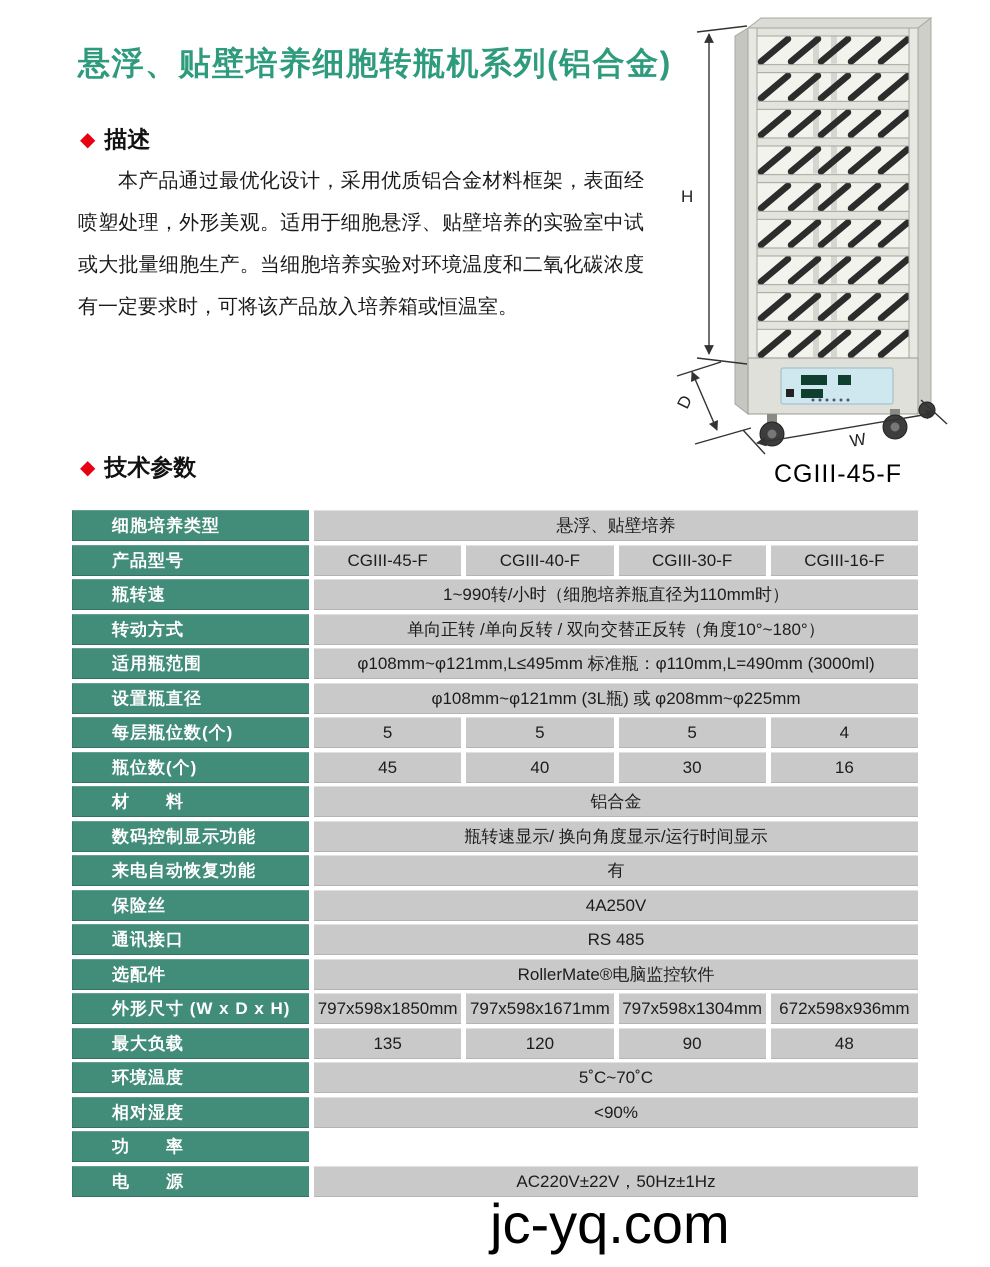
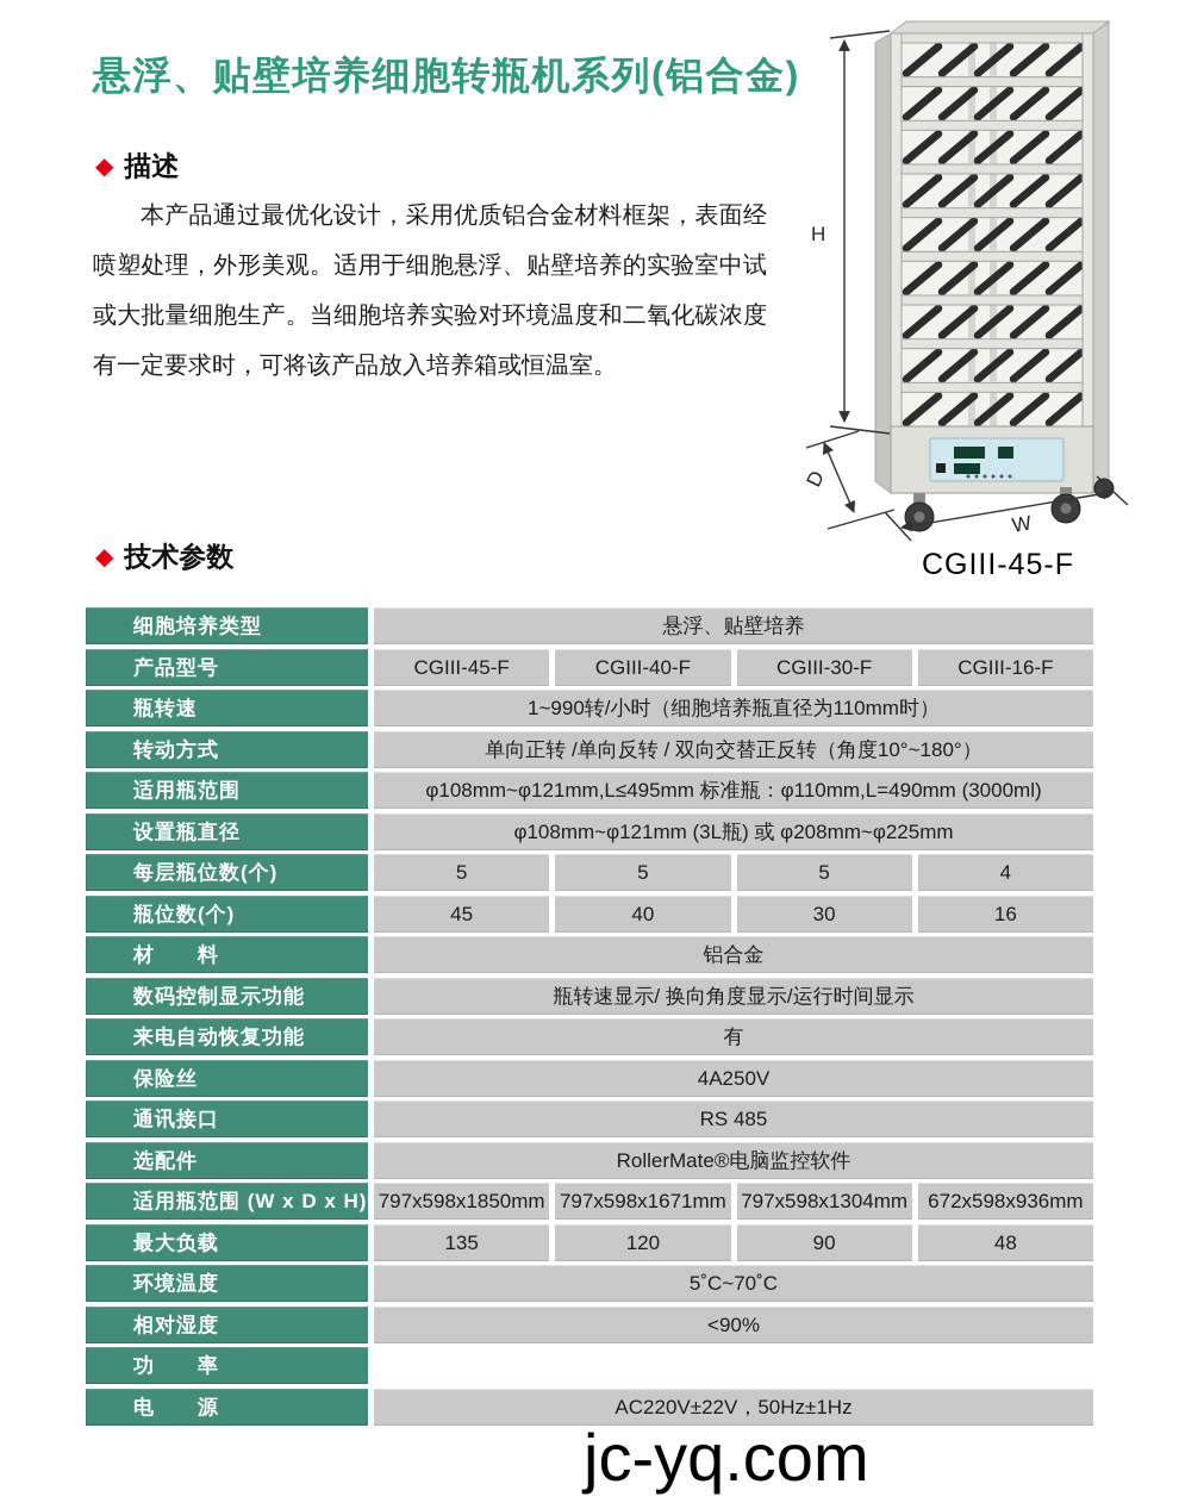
  悬浮、贴壁培养细胞转瓶机系列(铝合金)
  ◆
  描述
  本产品通过最优化设计，采用优质铝合金材料框架，表面经喷塑处理，外形美观。适用于细胞悬浮、贴壁培养的实验室中试或大批量细胞生产。当细胞培养实验对环境温度和二氧化碳浓度有一定要求时，可将该产品放入培养箱或恒温室。
  H
  CGIII-45-F
  ◆
  技术参数
  细胞培养类型
  悬浮、贴壁培养
  产品型号
  CGIII-45-F
  CGIII-40-F
  CGIII-30-F
  CGIII-16-F
  瓶转速
  1~990转/小时（细胞培养瓶直径为110mm时）
  转动方式
  单向正转 /单向反转 / 双向交替正反转（角度10°~180°）
  适用瓶范围
  φ108mm~φ121mm,L≤495mm 标准瓶：φ110mm,L=490mm (3000ml)
  设置瓶直径
  φ108mm~φ121mm (3L瓶) 或 φ208mm~φ225mm
  每层瓶位数(个)
  5
  5
  5
  4
  瓶位数(个)
  45
  40
  30
  16
  材 料
  铝合金
  数码控制显示功能
  瓶转速显示/ 换向角度显示/运行时间显示
  来电自动恢复功能
  有
  保险丝
  4A250V
  通讯接口
  RS 485
  选配件
  RollerMate®电脑监控软件
- 外形尺寸 (W x D x H)
+ 适用瓶范围 (W x D x H)
  797x598x1850mm
  797x598x1671mm
  797x598x1304mm
  672x598x936mm
  最大负载
  135
  120
  90
  48
  环境温度
  5˚C~70˚C
  相对湿度
  <90%
  功 率
  电 源
  AC220V±22V，50Hz±1Hz
  jc-yq.com
